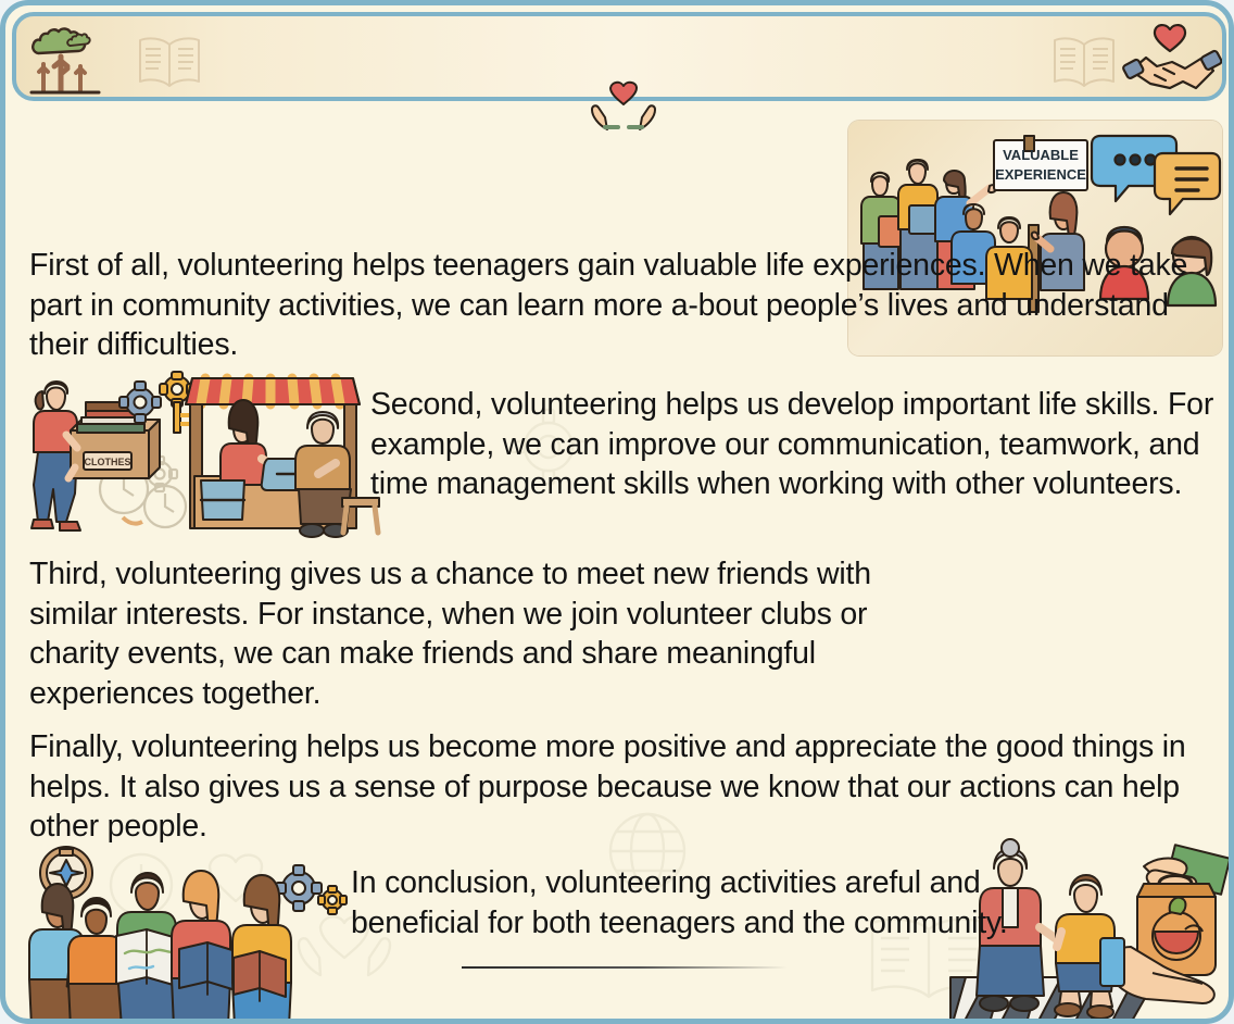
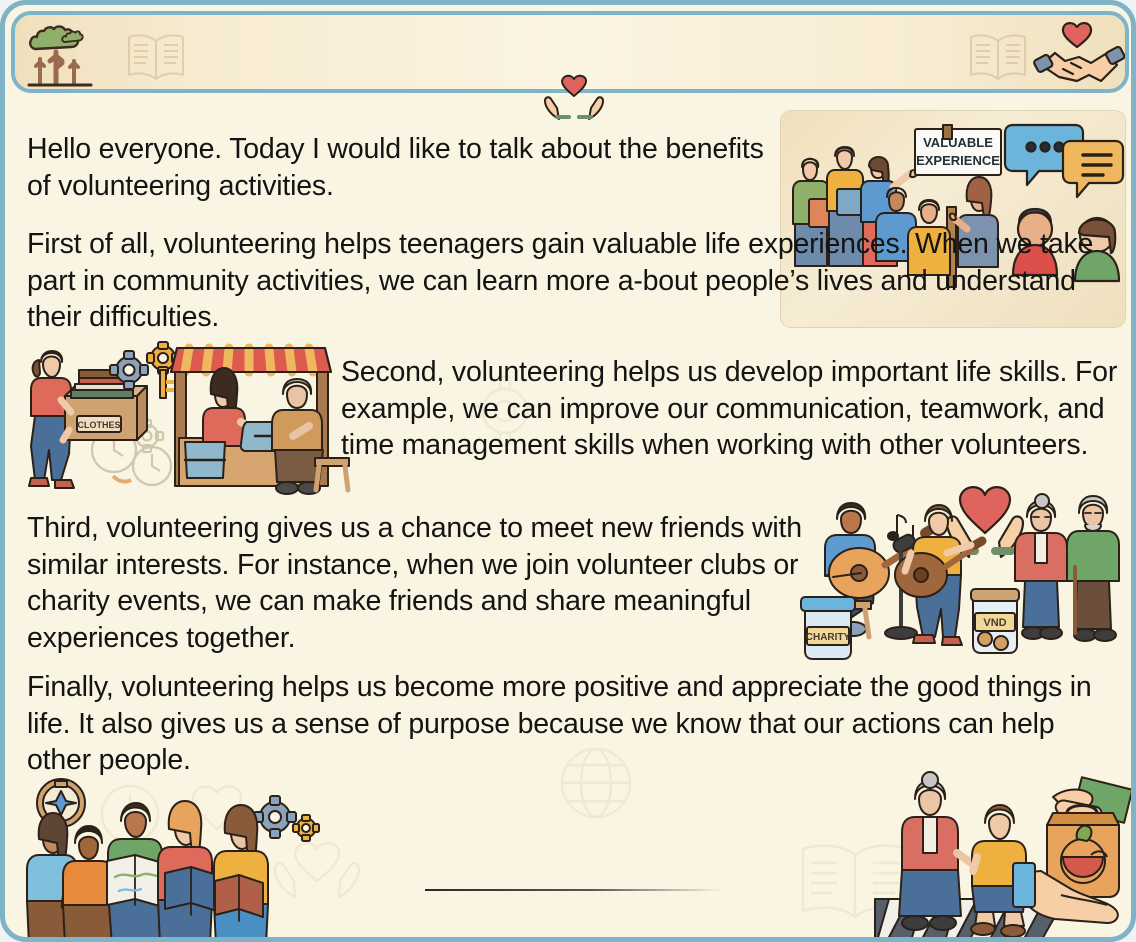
  VALUABLE
  EXPERIENCE
  CLOTHES
+ CHARITY
+ VND
+ Hello everyone. Today I would like to talk about the benefits of volunteering activities.
  First of all, volunteering helps teenagers gain valuable life experiences. When we take part in community activities, we can learn more a-bout people’s lives and understand their difficulties.
  Second, volunteering helps us develop important life skills. For example, we can improve our communication, teamwork, and time management skills when working with other volunteers.
  Third, volunteering gives us a chance to meet new friends with similar interests. For instance, when we join volunteer clubs or charity events, we can make friends and share meaningful experiences together.
- Finally, volunteering helps us become more positive and appreciate the good things in helps. It also gives us a sense of purpose because we know that our actions can help other people.
+ Finally, volunteering helps us become more positive and appreciate the good things in life. It also gives us a sense of purpose because we know that our actions can help other people.
- In conclusion, volunteering activities areful and beneficial for both teenagers and the community.
